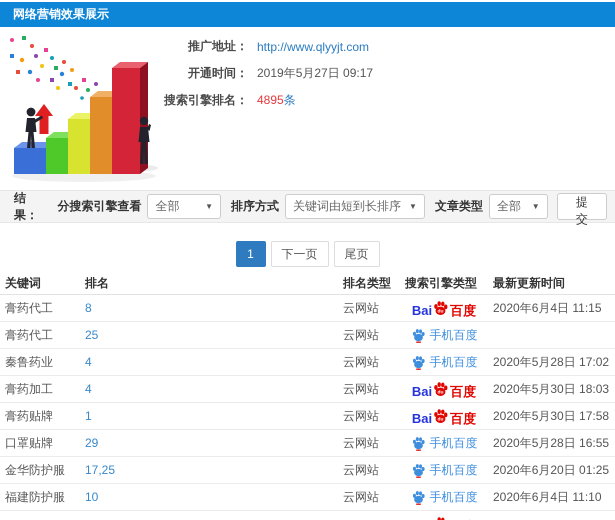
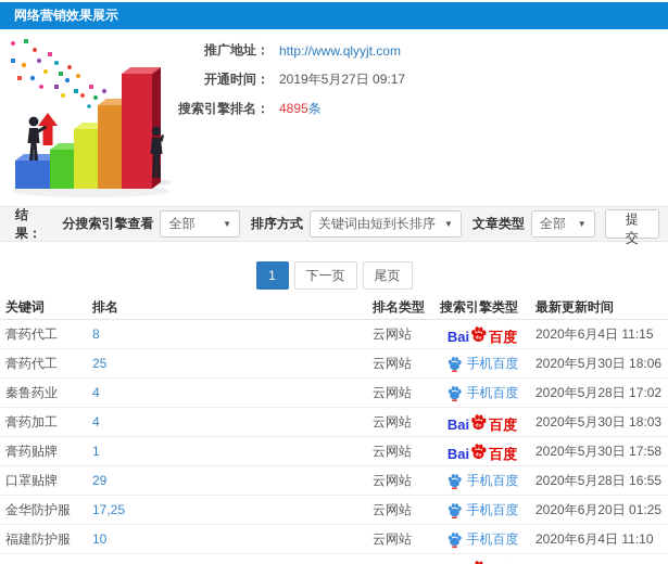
  网络营销效果展示
  推广地址：
  http://www.qlyyjt.com
  开通时间：
  2019年5月27日 09:17
  搜索引擎排名：
  4895条
  结果：
  分搜索引擎查看
  全部
  ▼
  排序方式
  关键词由短到长排序
  ▼
  文章类型
  全部
  ▼
  提交
  1
  下一页
  尾页
  关键词
  排名
  排名类型
  搜索引擎类型
  最新更新时间
  膏药代工
  8
  云网站
  Bai
  百度
  2020年6月4日 11:15
  膏药代工
  25
  云网站
  手机百度
+ 2020年5月30日 18:06
  秦鲁药业
  4
  云网站
  手机百度
  2020年5月28日 17:02
  膏药加工
  4
  云网站
  Bai
  百度
  2020年5月30日 18:03
  膏药贴牌
  1
  云网站
  Bai
  百度
  2020年5月30日 17:58
  口罩贴牌
  29
  云网站
  手机百度
  2020年5月28日 16:55
  金华防护服
  17,25
  云网站
  手机百度
  2020年6月20日 01:25
  福建防护服
  10
  云网站
  手机百度
  2020年6月4日 11:10
